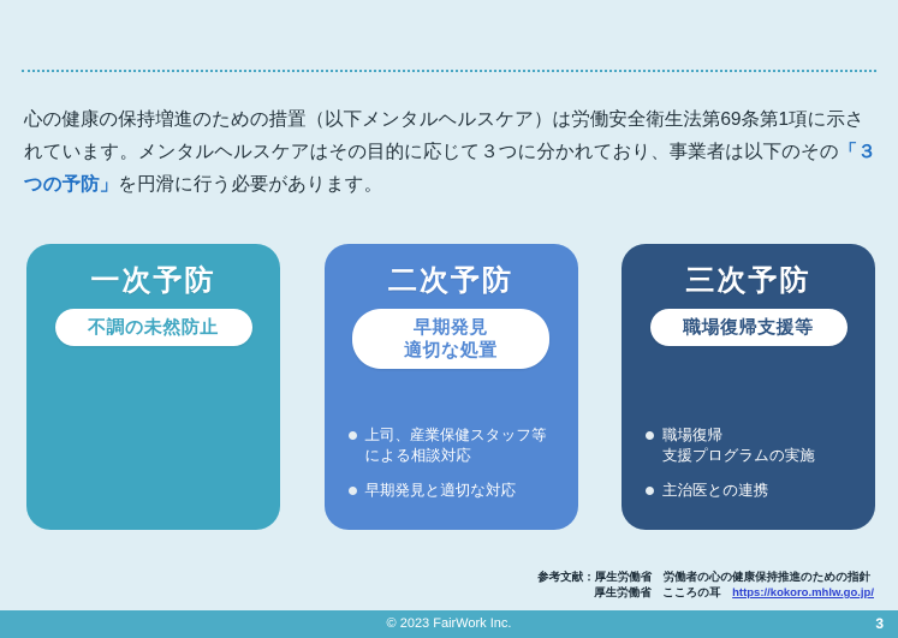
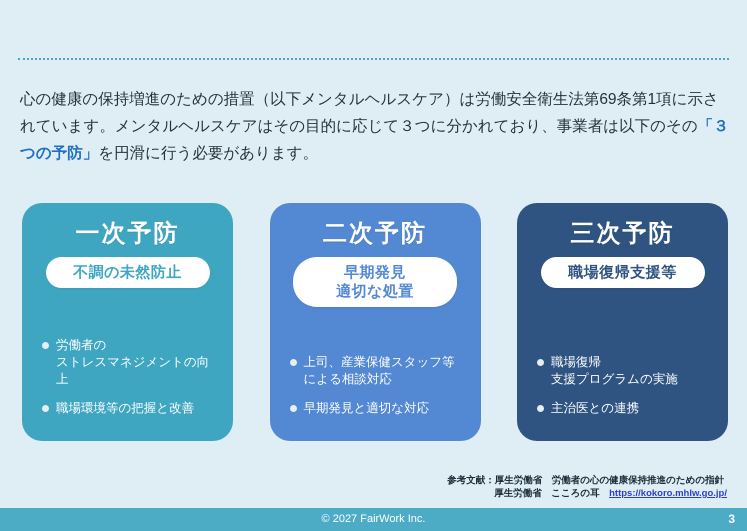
  心の健康の保持増進のための措置（以下メンタルヘルスケア）は労働安全衛生法第69条第1項に示されています。メンタルヘルスケアはその目的に応じて３つに分かれており、事業者は以下のその「３つの予防」を円滑に行う必要があります。
  一次予防
  不調の未然防止
+ 労働者の
+ ストレスマネジメントの向上
+ 職場環境等の把握と改善
  二次予防
  早期発見
  適切な処置
  上司、産業保健スタッフ等
  による相談対応
  早期発見と適切な対応
  三次予防
  職場復帰支援等
  職場復帰
  支援プログラムの実施
  主治医との連携
  参考文献：厚生労働省 労働者の心の健康保持推進のための指針
  厚生労働省 こころの耳 https://kokoro.mhlw.go.jp/
- © 2023 FairWork Inc.
+ © 2027 FairWork Inc.
  3
